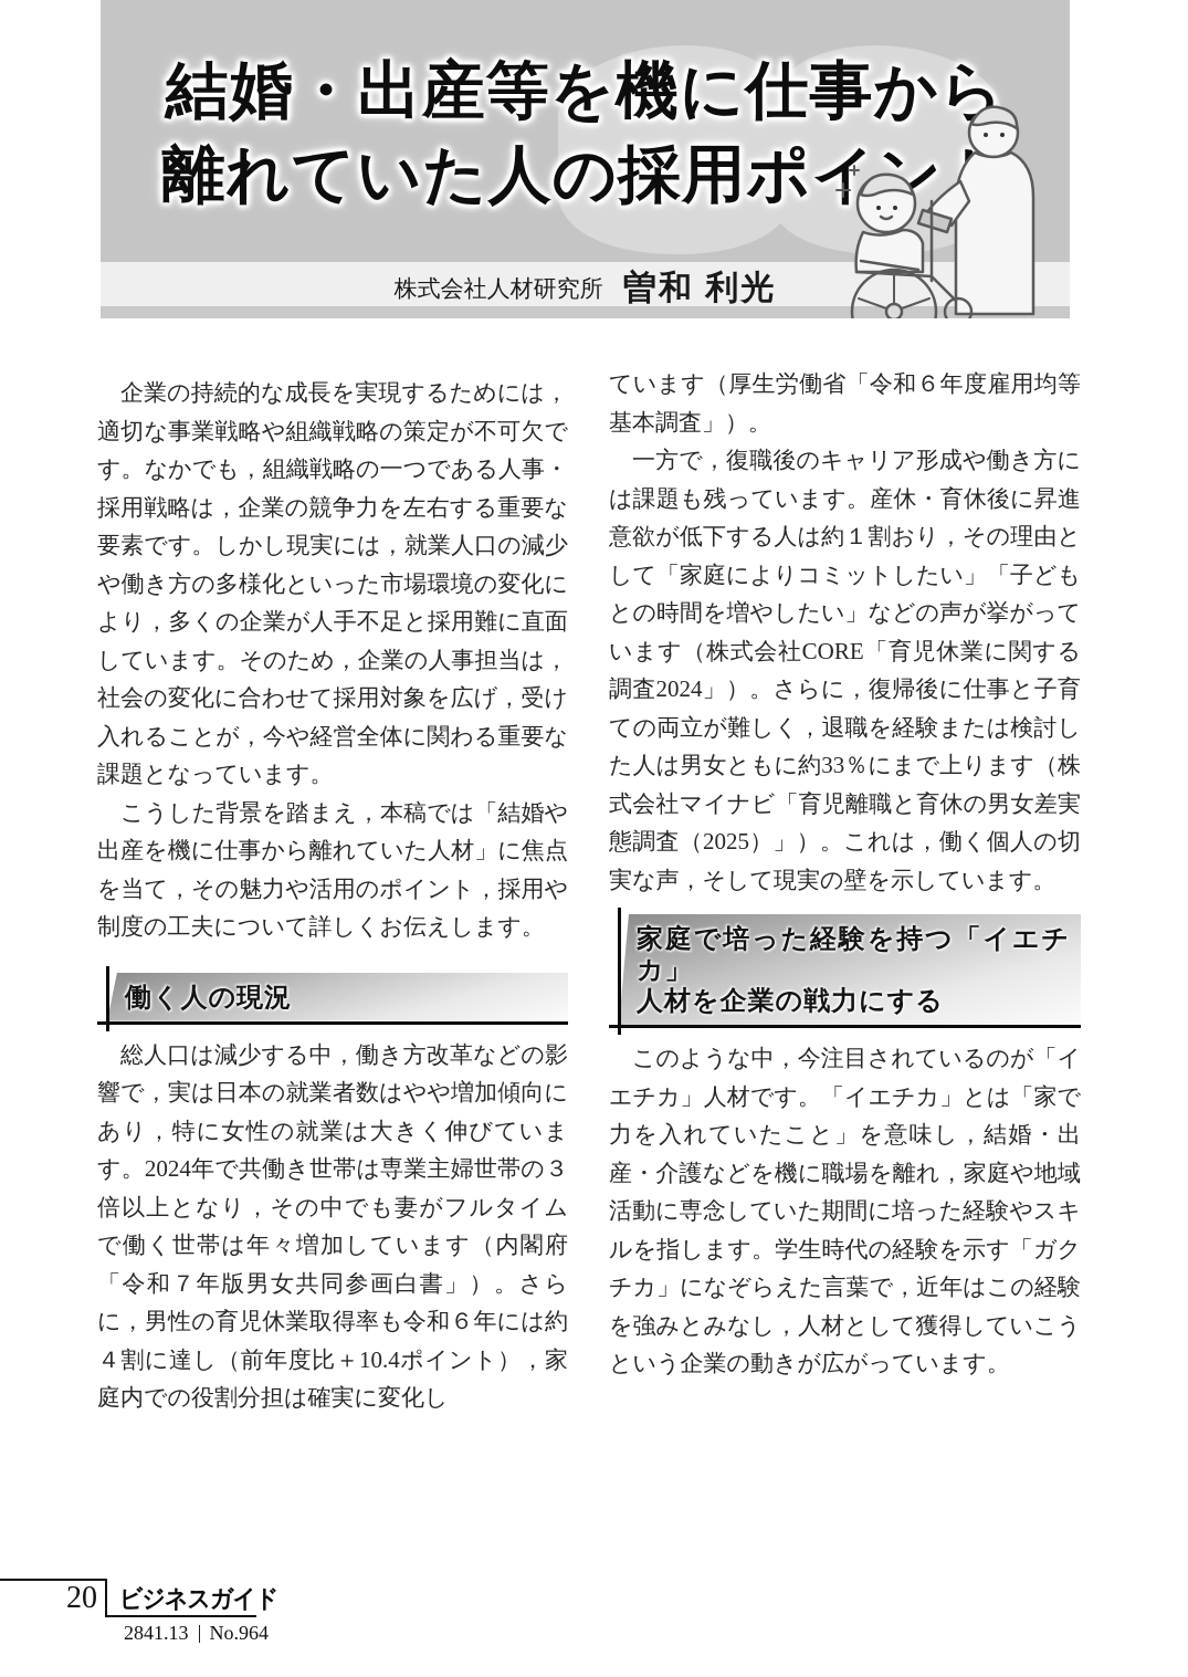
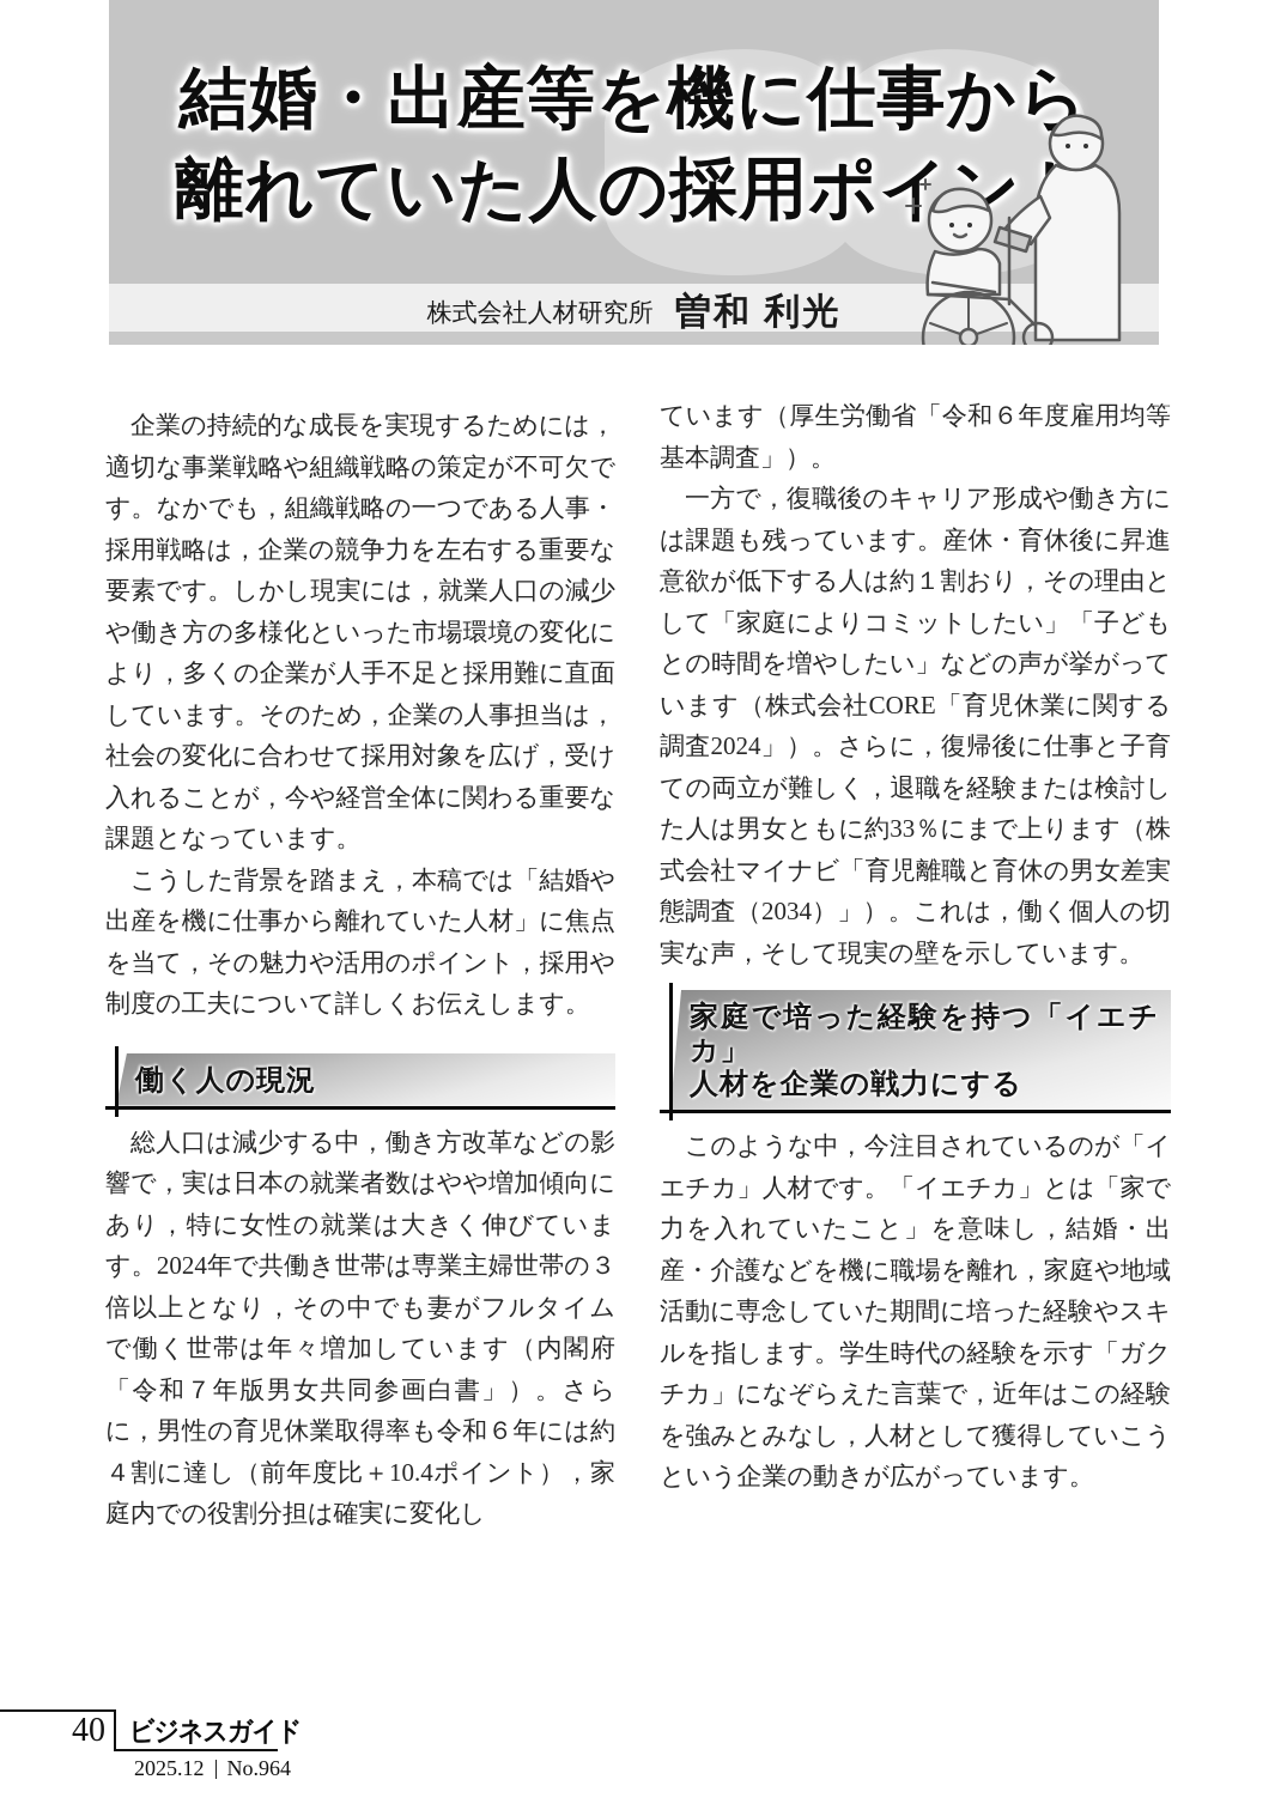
  結婚・出産等を機に仕事から
  離れていた人の採用ポイン
  株式会社人材研究所 曽和 利光
  企業の持続的な成長を実現するためには，適切な事業戦略や組織戦略の策定が不可欠です。なかでも，組織戦略の一つである人事・採用戦略は，企業の競争力を左右する重要な要素です。しかし現実には，就業人口の減少や働き方の多様化といった市場環境の変化により，多くの企業が人手不足と採用難に直面しています。そのため，企業の人事担当は，社会の変化に合わせて採用対象を広げ，受け入れることが，今や経営全体に関わる重要な課題となっています。
  こうした背景を踏まえ，本稿では「結婚や出産を機に仕事から離れていた人材」に焦点を当て，その魅力や活用のポイント，採用や制度の工夫について詳しくお伝えします。
  働く人の現況
  総人口は減少する中，働き方改革などの影響で，実は日本の就業者数はやや増加傾向にあり，特に女性の就業は大きく伸びています。2024年で共働き世帯は専業主婦世帯の３倍以上となり，その中でも妻がフルタイムで働く世帯は年々増加しています（内閣府「令和７年版男女共同参画白書」）。さらに，男性の育児休業取得率も令和６年には約４割に達し（前年度比＋10.4ポイント），家庭内での役割分担は確実に変化し
  ています（厚生労働省「令和６年度雇用均等基本調査」）。
- 一方で，復職後のキャリア形成や働き方には課題も残っています。産休・育休後に昇進意欲が低下する人は約１割おり，その理由として「家庭によりコミットしたい」「子どもとの時間を増やしたい」などの声が挙がっています（株式会社CORE「育児休業に関する調査2024」）。さらに，復帰後に仕事と子育ての両立が難しく，退職を経験または検討した人は男女ともに約33％にまで上ります（株式会社マイナビ「育児離職と育休の男女差実態調査（2025）」）。これは，働く個人の切実な声，そして現実の壁を示しています。
+ 一方で，復職後のキャリア形成や働き方には課題も残っています。産休・育休後に昇進意欲が低下する人は約１割おり，その理由として「家庭によりコミットしたい」「子どもとの時間を増やしたい」などの声が挙がっています（株式会社CORE「育児休業に関する調査2024」）。さらに，復帰後に仕事と子育ての両立が難しく，退職を経験または検討した人は男女ともに約33％にまで上ります（株式会社マイナビ「育児離職と育休の男女差実態調査（2034）」）。これは，働く個人の切実な声，そして現実の壁を示しています。
  家庭で培った経験を持つ「イエチカ」
  人材を企業の戦力にする
  このような中，今注目されているのが「イエチカ」人材です。「イエチカ」とは「家で力を入れていたこと」を意味し，結婚・出産・介護などを機に職場を離れ，家庭や地域活動に専念していた期間に培った経験やスキルを指します。学生時代の経験を示す「ガクチカ」になぞらえた言葉で，近年はこの経験を強みとみなし，人材として獲得していこうという企業の動きが広がっています。
- 20
+ 40
  ビジネスガイド
- 2841.13 No.964
+ 2025.12 No.964
